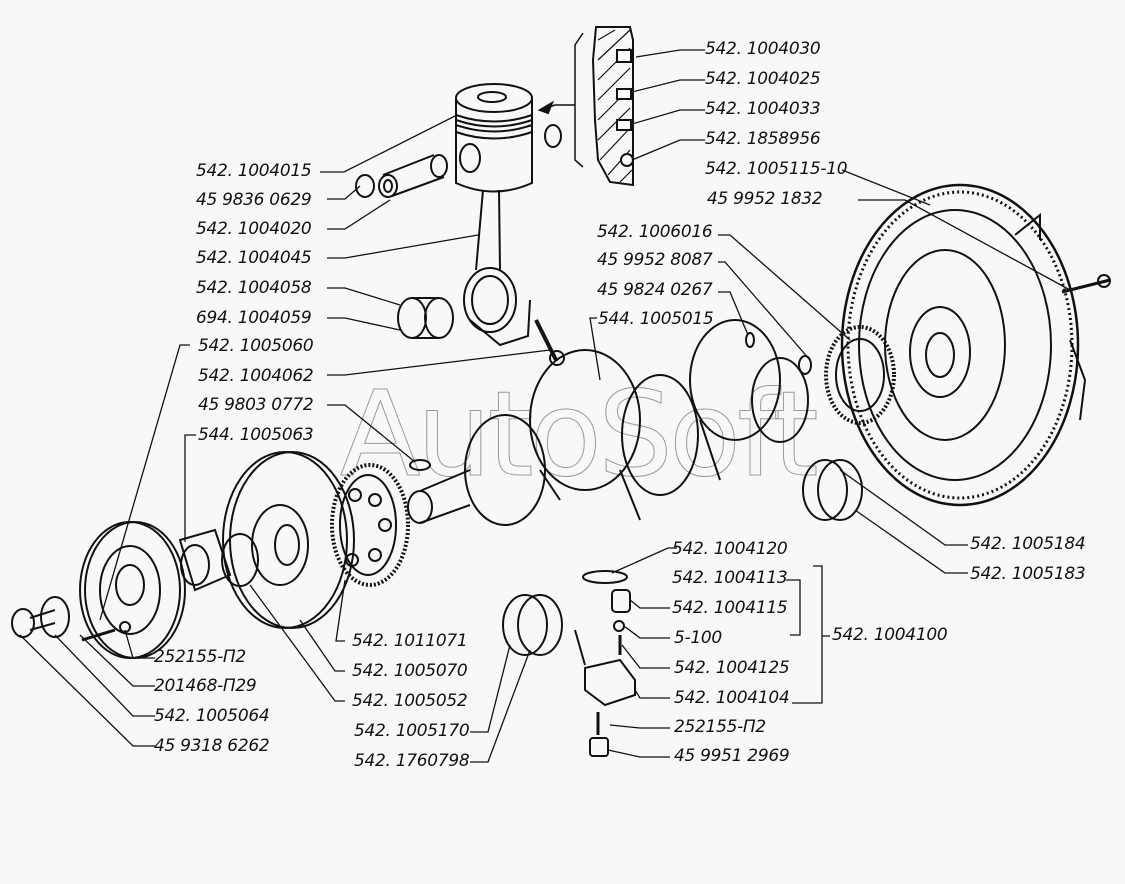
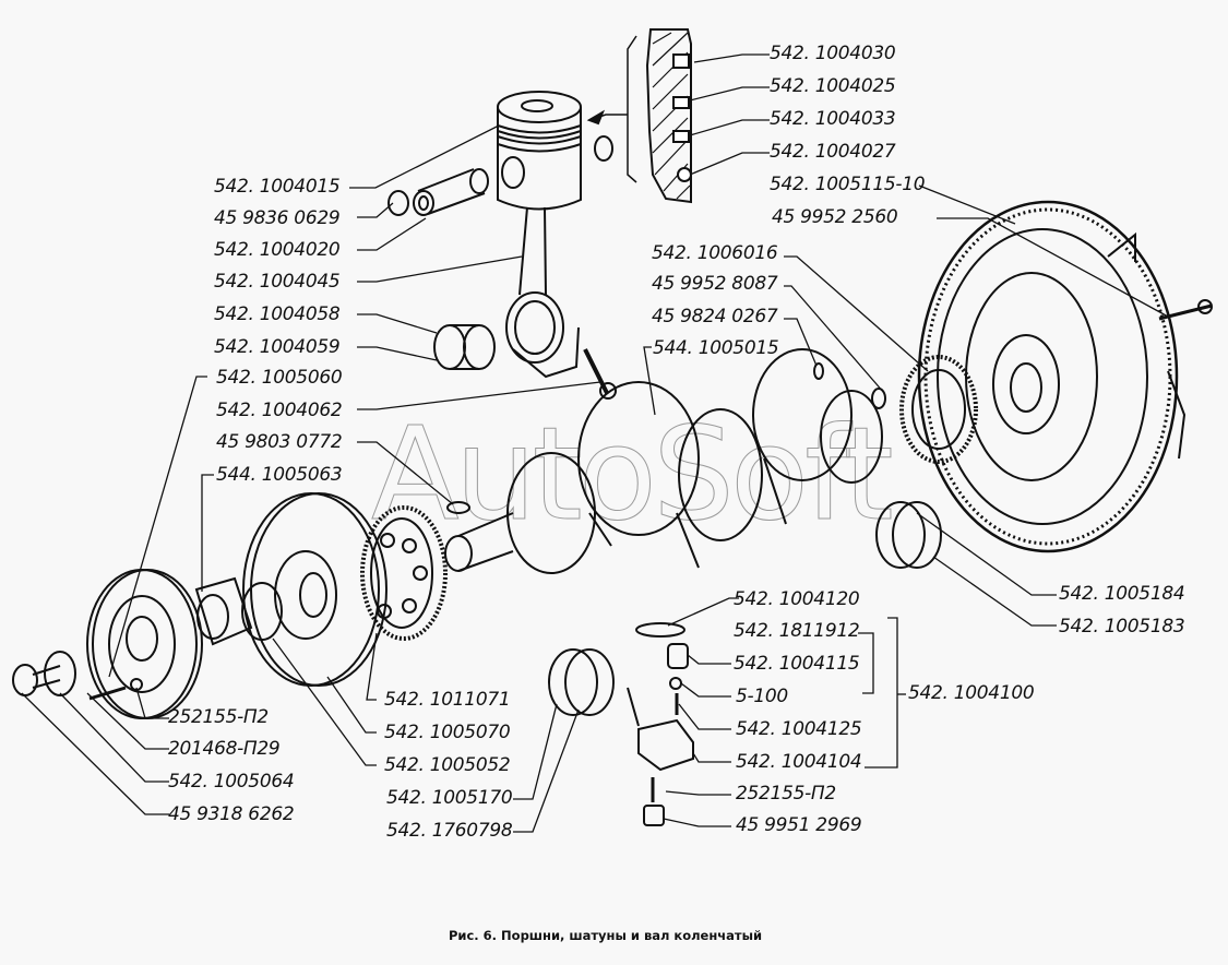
  AutoSot
  542. 1004030
  542. 1004025
  542. 1004033
- 542. 1858956
+ 542. 1004027
  542. 1005115-10
- 45 9952 1832
+ 45 9952 2560
  542. 1004015
  45 9836 0629
  542. 1004020
  542. 1004045
  542. 1004058
- 694. 1004059
+ 542. 1004059
  542. 1005060
  542. 1004062
  45 9803 0772
  544. 1005063
  542. 1006016
  45 9952 8087
  45 9824 0267
  544. 1005015
  542. 1005184
  542. 1005183
  542. 1004120
- 542. 1004113
+ 542. 1811912
  542. 1004115
  5-100
  542. 1004100
  542. 1004125
  542. 1004104
  252155-П2
  45 9951 2969
  542. 1011071
  542. 1005070
  542. 1005052
  542. 1005170
  542. 1760798
  252155-П2
  201468-П29
  542. 1005064
  45 9318 6262
+ Рис. 6. Поршни, шатуны и вал коленчатый
